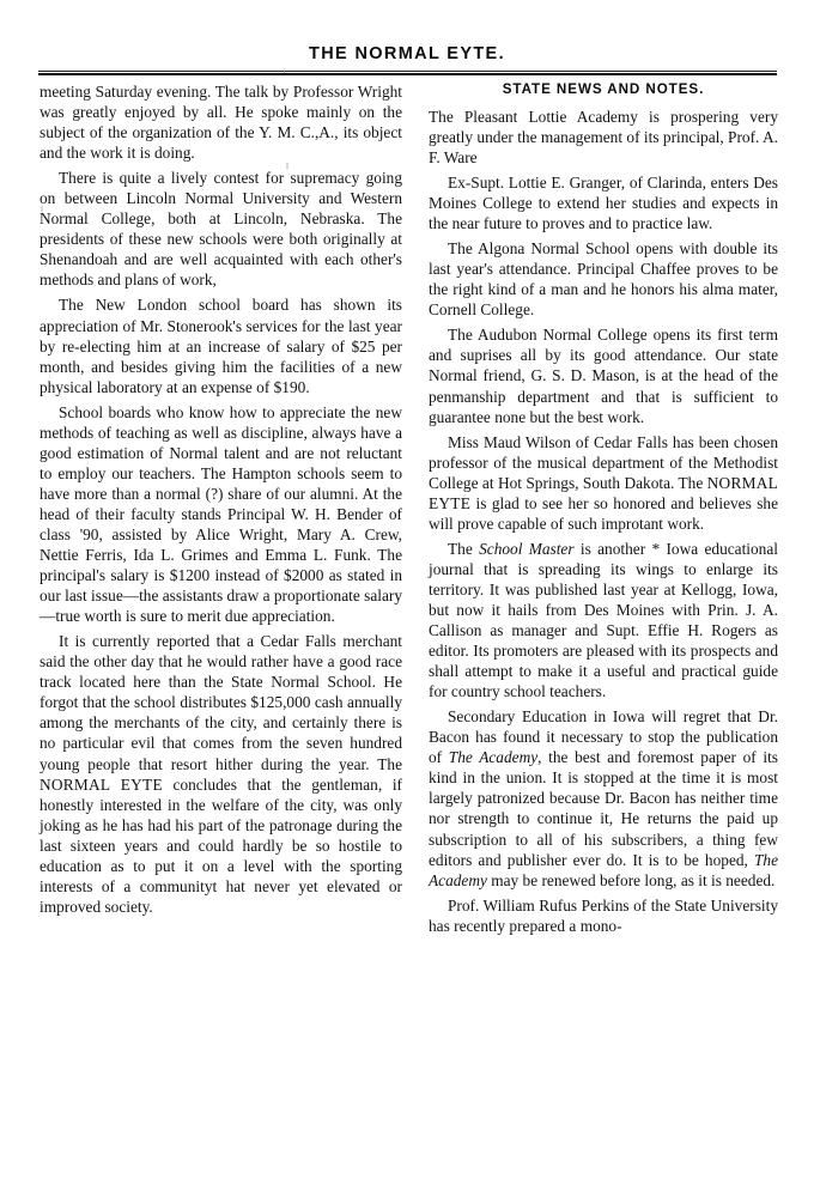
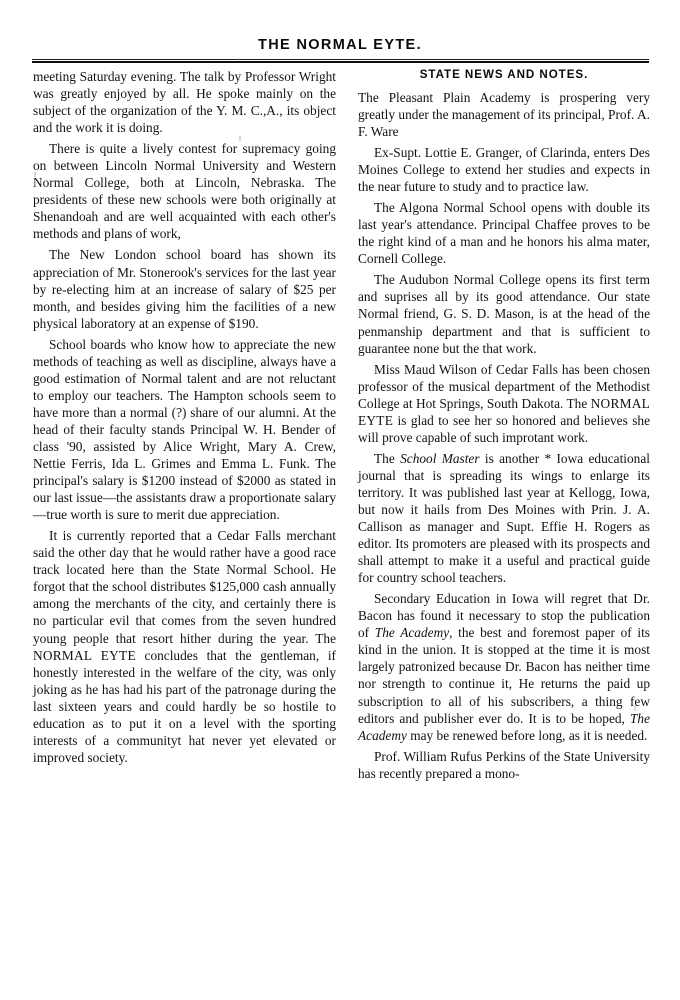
  THE NORMAL EYTE.
  meeting Saturday evening. The talk by Professor Wright was greatly enjoyed by all. He spoke mainly on the subject of the organization of the Y. M. C.,A., its object and the work it is doing.
  There is quite a lively contest for supremacy going on between Lincoln Normal University and Western Normal College, both at Lincoln, Nebraska. The presidents of these new schools were both originally at Shenandoah and are well acquainted with each other's methods and plans of work,
  The New London school board has shown its appreciation of Mr. Stonerook's services for the last year by re-electing him at an increase of salary of $25 per month, and besides giving him the facilities of a new physical laboratory at an expense of $190.
  School boards who know how to appreciate the new methods of teaching as well as discipline, always have a good estimation of Normal talent and are not reluctant to employ our teachers. The Hampton schools seem to have more than a normal (?) share of our alumni. At the head of their faculty stands Principal W. H. Bender of class '90, assisted by Alice Wright, Mary A. Crew, Nettie Ferris, Ida L. Grimes and Emma L. Funk. The principal's salary is $1200 instead of $2000 as stated in our last issue—the assistants draw a proportionate salary—true worth is sure to merit due appreciation.
  It is currently reported that a Cedar Falls merchant said the other day that he would rather have a good race track located here than the State Normal School. He forgot that the school distributes $125,000 cash annually among the merchants of the city, and certainly there is no particular evil that comes from the seven hundred young people that resort hither during the year. The NORMAL EYTE concludes that the gentleman, if honestly interested in the welfare of the city, was only joking as he has had his part of the patronage during the last sixteen years and could hardly be so hostile to education as to put it on a level with the sporting interests of a communityt hat never yet elevated or improved society.
  STATE NEWS AND NOTES.
- The Pleasant Lottie Academy is prospering very greatly under the management of its principal, Prof. A. F. Ware
+ The Pleasant Plain Academy is prospering very greatly under the management of its principal, Prof. A. F. Ware
- Ex-Supt. Lottie E. Granger, of Clarinda, enters Des Moines College to extend her studies and expects in the near future to proves and to practice law.
+ Ex-Supt. Lottie E. Granger, of Clarinda, enters Des Moines College to extend her studies and expects in the near future to study and to practice law.
  The Algona Normal School opens with double its last year's attendance. Principal Chaffee proves to be the right kind of a man and he honors his alma mater, Cornell College.
- The Audubon Normal College opens its first term and suprises all by its good attendance. Our state Normal friend, G. S. D. Mason, is at the head of the penmanship department and that is sufficient to guarantee none but the best work.
+ The Audubon Normal College opens its first term and suprises all by its good attendance. Our state Normal friend, G. S. D. Mason, is at the head of the penmanship department and that is sufficient to guarantee none but the that work.
  Miss Maud Wilson of Cedar Falls has been chosen professor of the musical department of the Methodist College at Hot Springs, South Dakota. The NORMAL EYTE is glad to see her so honored and believes she will prove capable of such improtant work.
  The School Master is another * Iowa educational journal that is spreading its wings to enlarge its territory. It was published last year at Kellogg, Iowa, but now it hails from Des Moines with Prin. J. A. Callison as manager and Supt. Effie H. Rogers as editor. Its promoters are pleased with its prospects and shall attempt to make it a useful and practical guide for country school teachers.
  Secondary Education in Iowa will regret that Dr. Bacon has found it necessary to stop the publication of The Academy, the best and foremost paper of its kind in the union. It is stopped at the time it is most largely patronized because Dr. Bacon has neither time nor strength to continue it, He returns the paid up subscription to all of his subscribers, a thing few editors and publisher ever do. It is to be hoped, The Academy may be renewed before long, as it is needed.
  Prof. William Rufus Perkins of the State University has recently prepared a mono-
